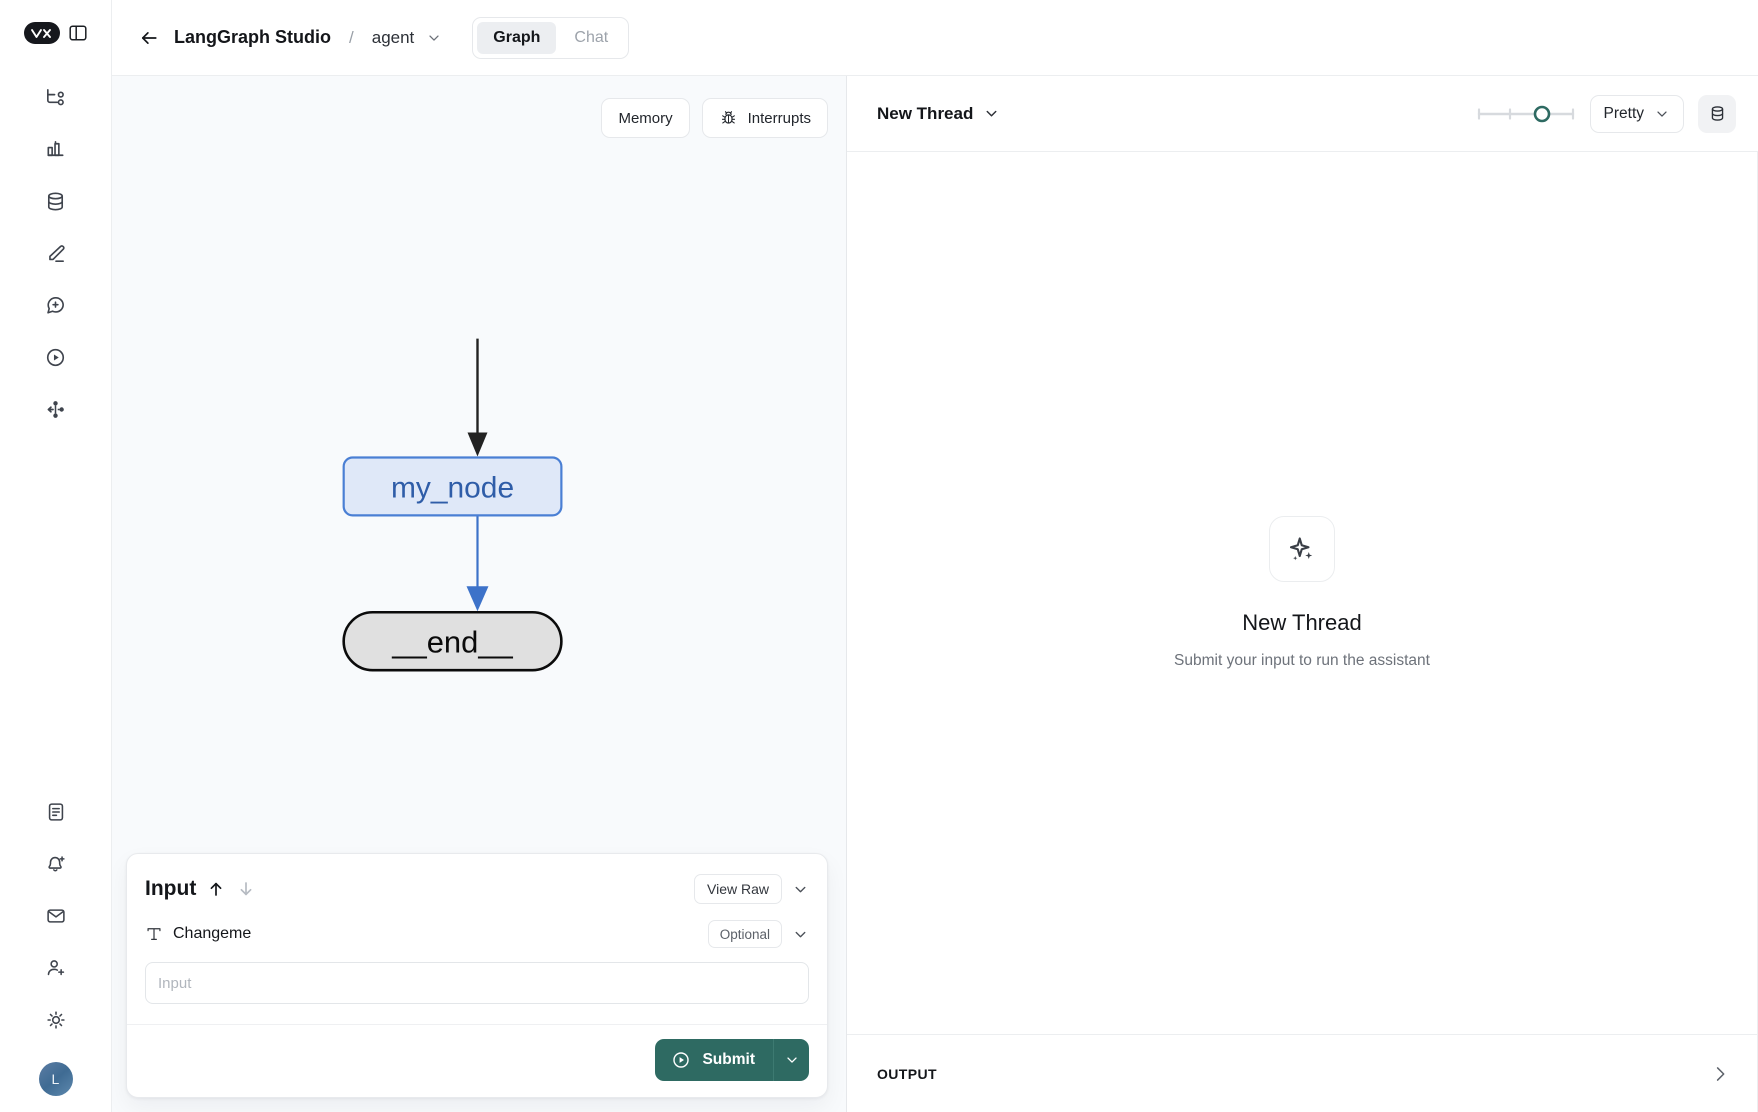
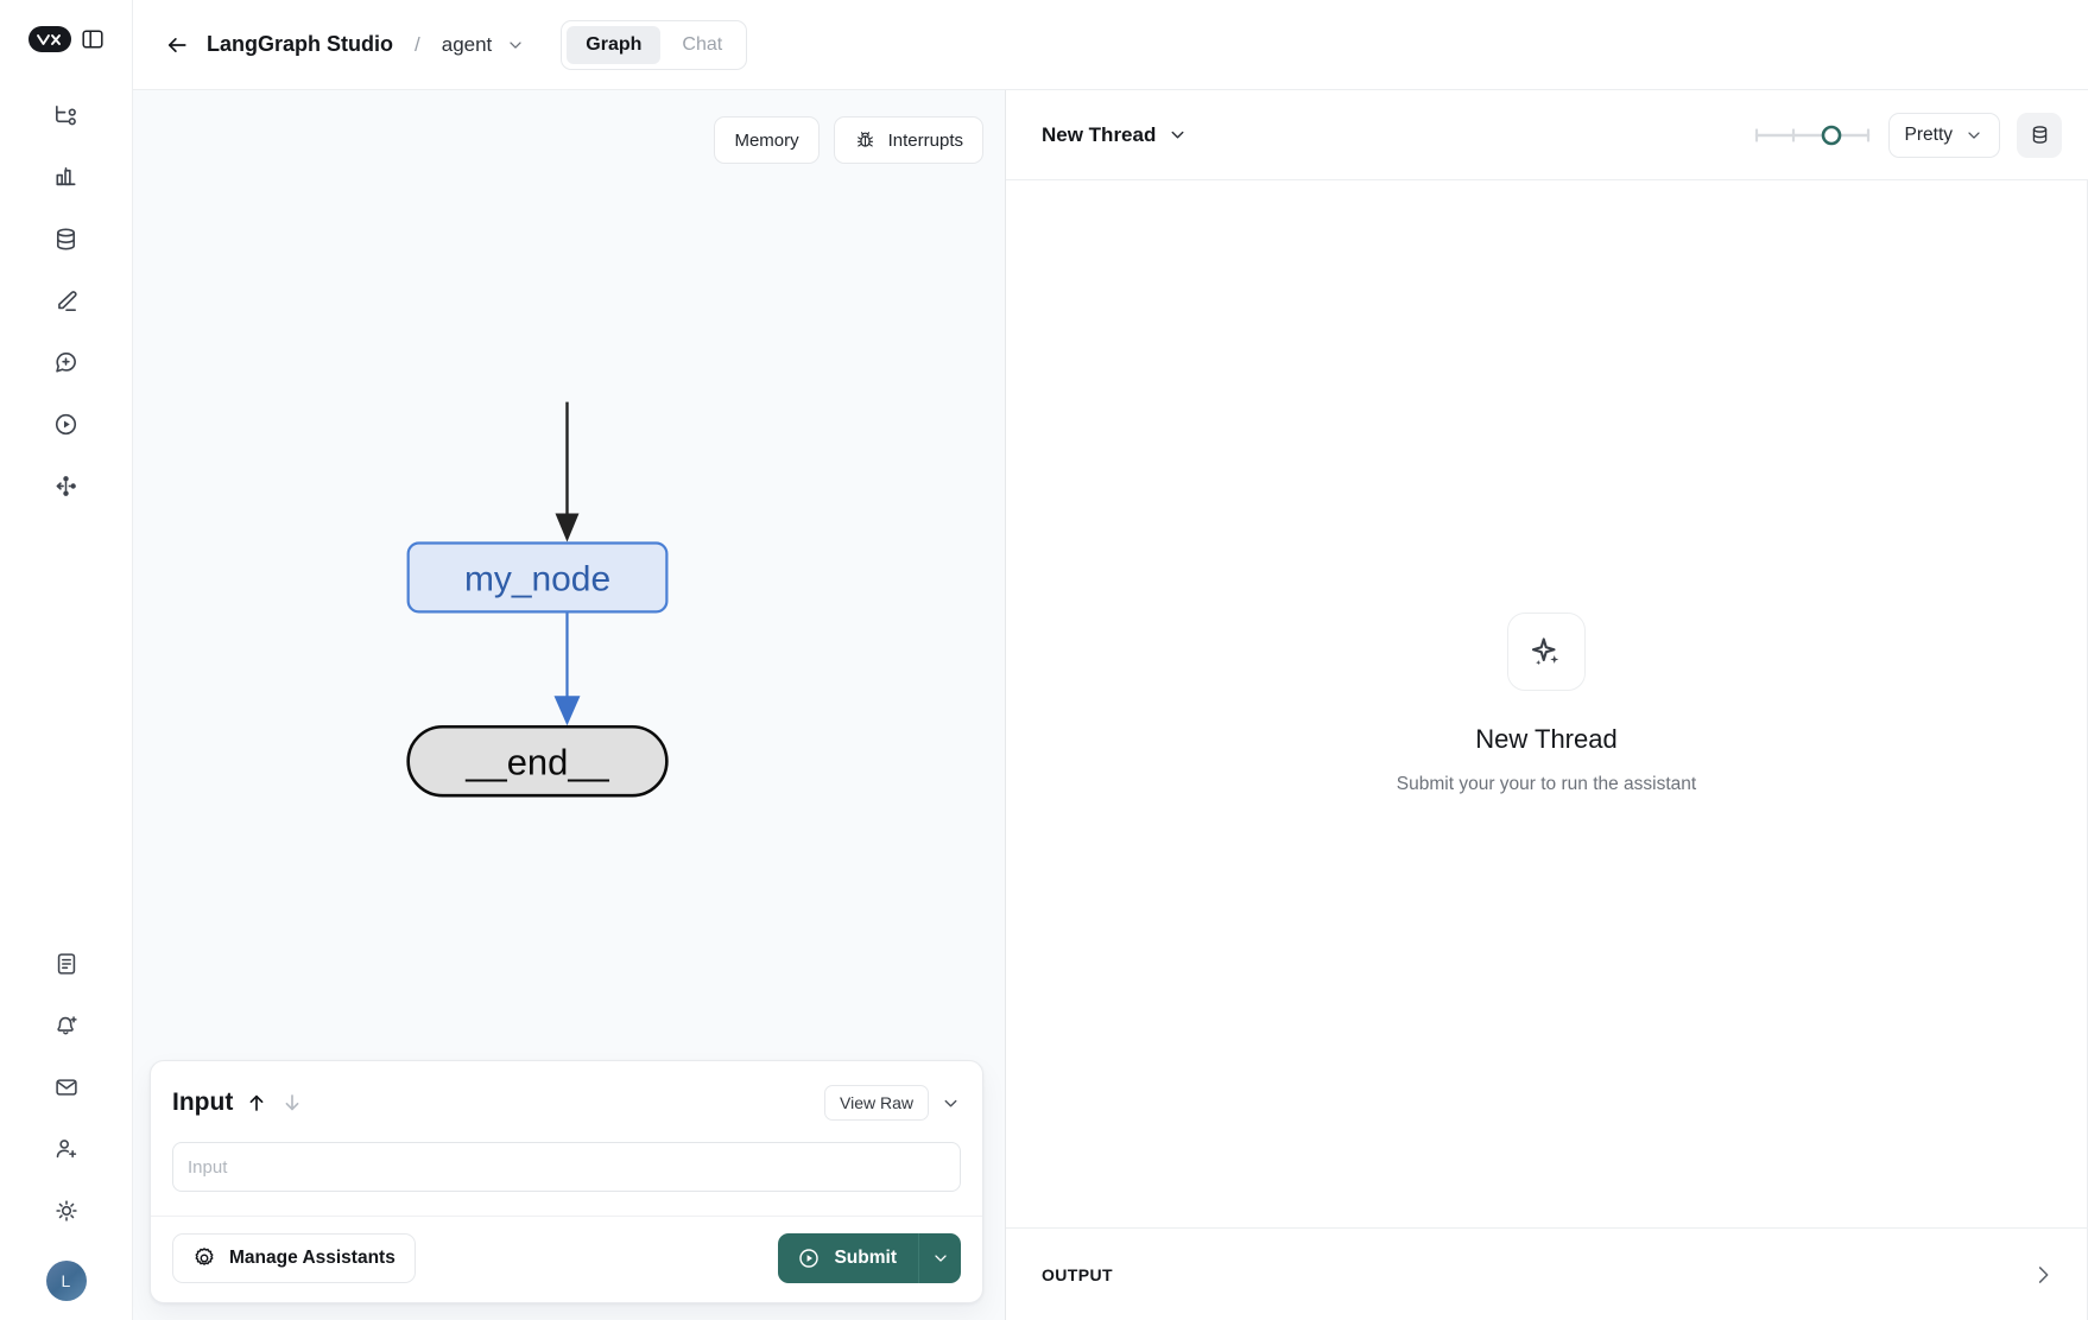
  L
  LangGraph Studio
  /
  agent
  Graph
  Chat
  Memory
  Interrupts
  my_node
  __end__
  Input
  View Raw
- Changeme
- Optional
  Input
+ Manage Assistants
  Submit
  New Thread
  Pretty
  New Thread
- Submit your input to run the assistant
+ Submit your your to run the assistant
  OUTPUT
